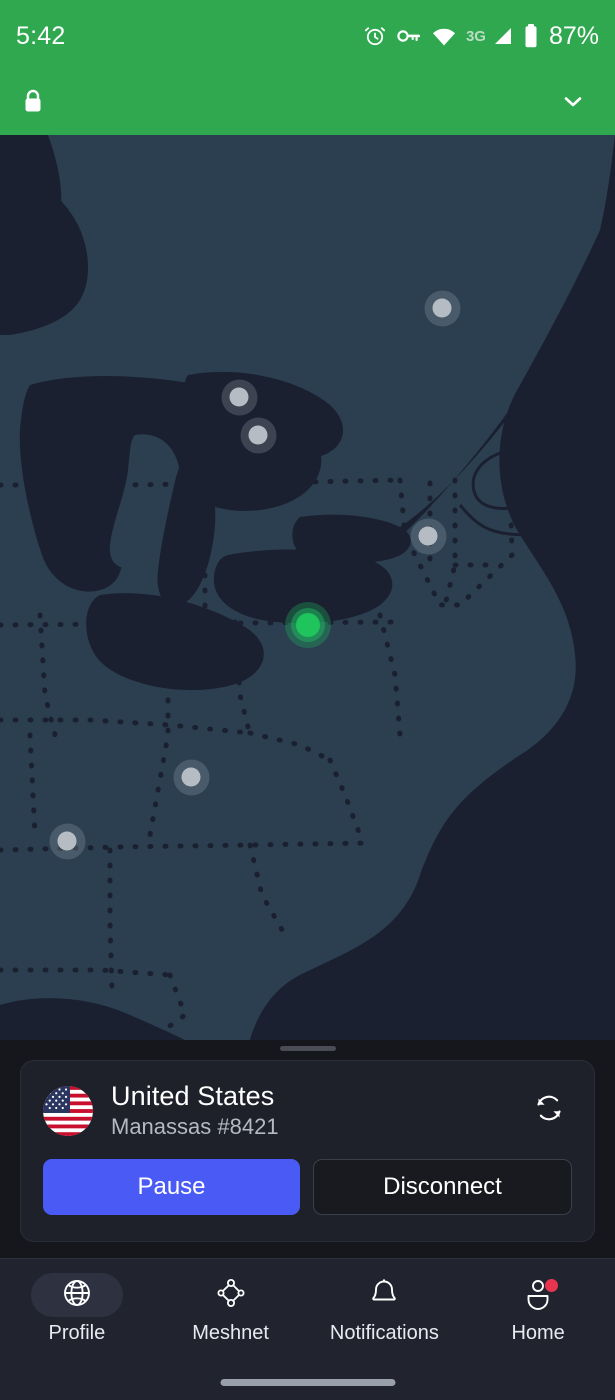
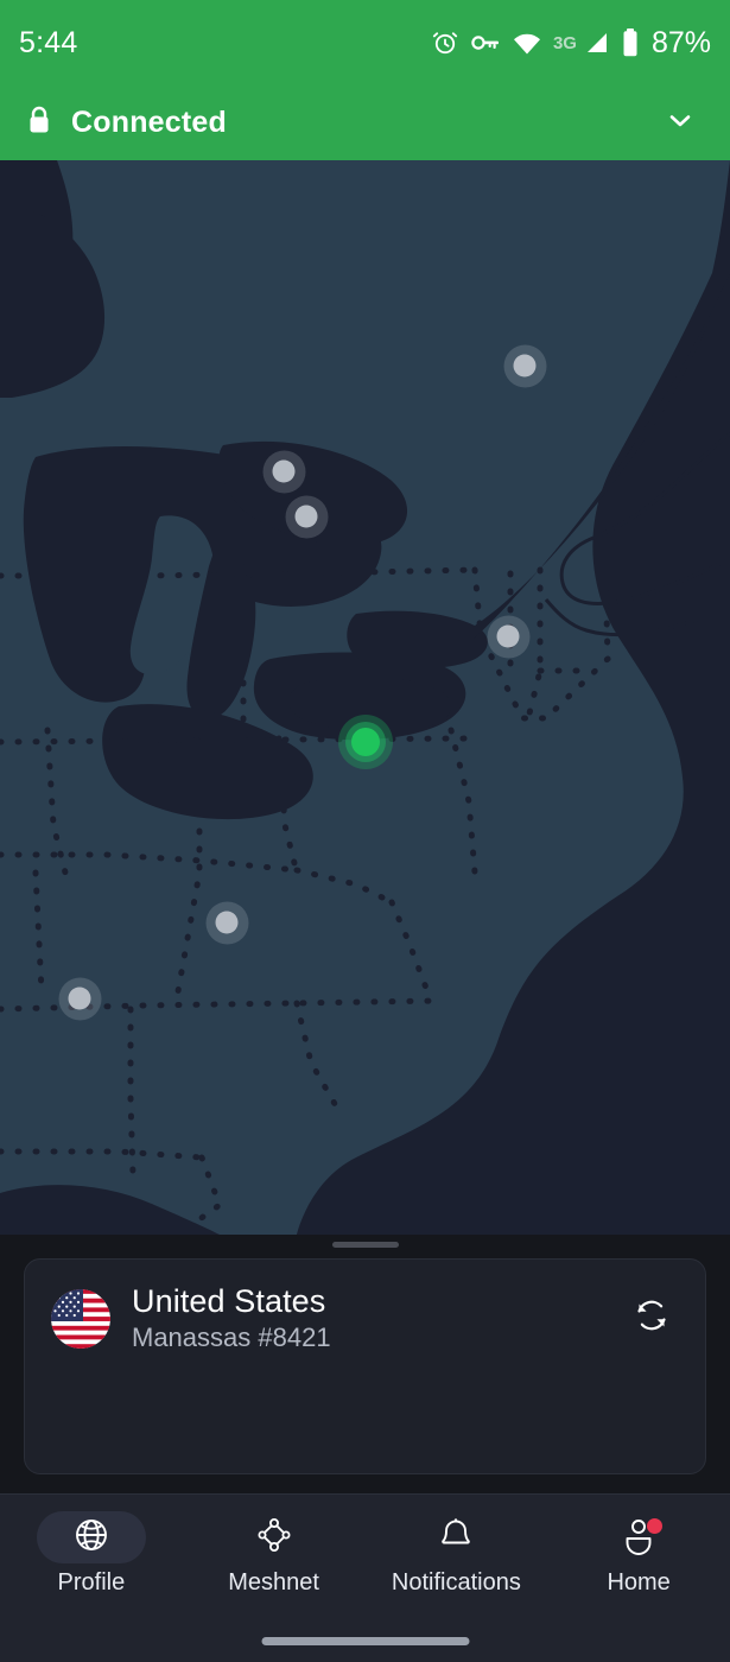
- 5:42
+ 5:44
  3G
  87%
+ Connected
  United States
  Manassas #8421
- Pause
- Disconnect
  Profile
  Meshnet
  Notifications
  Home
